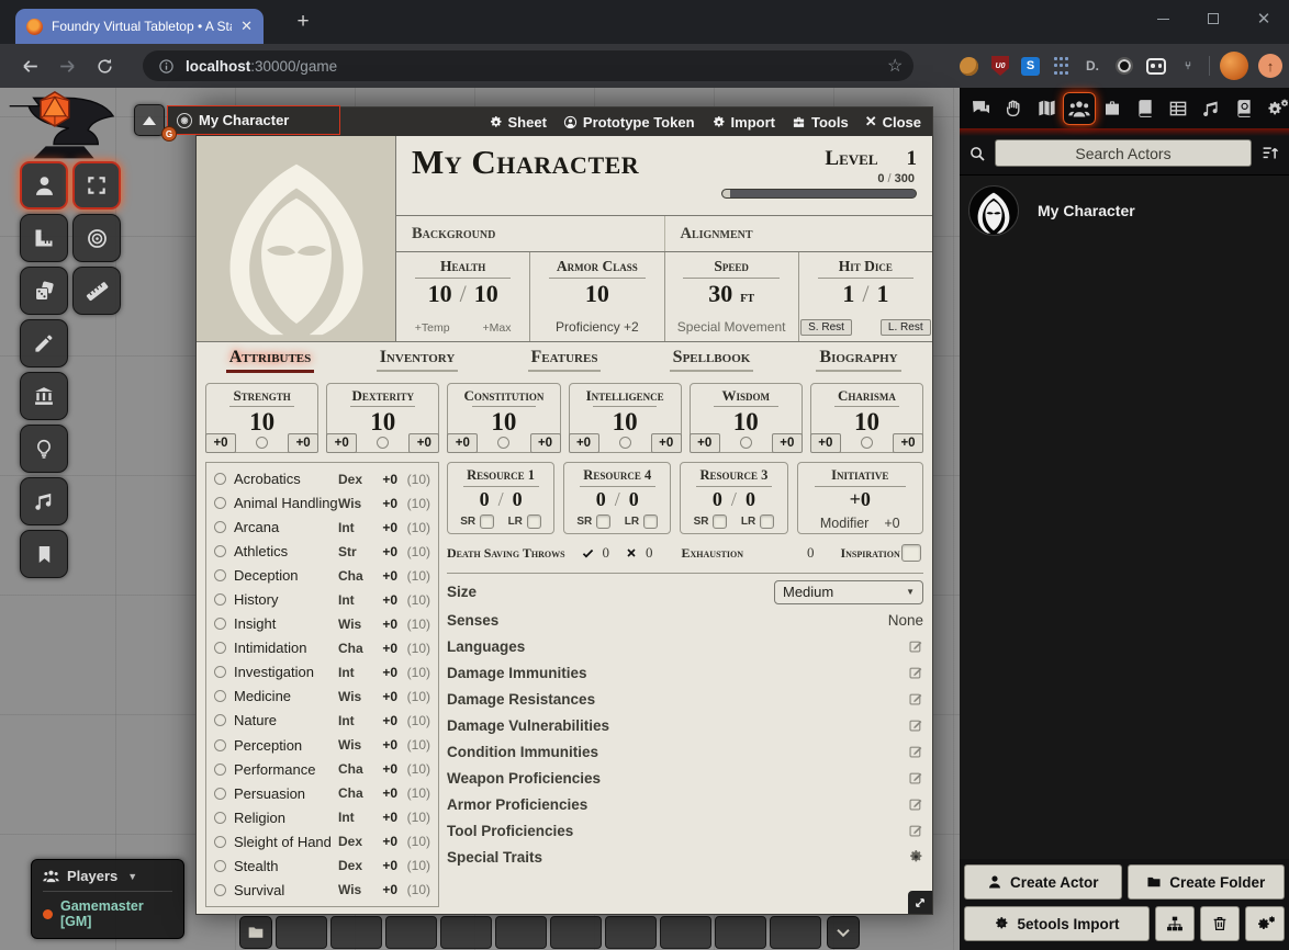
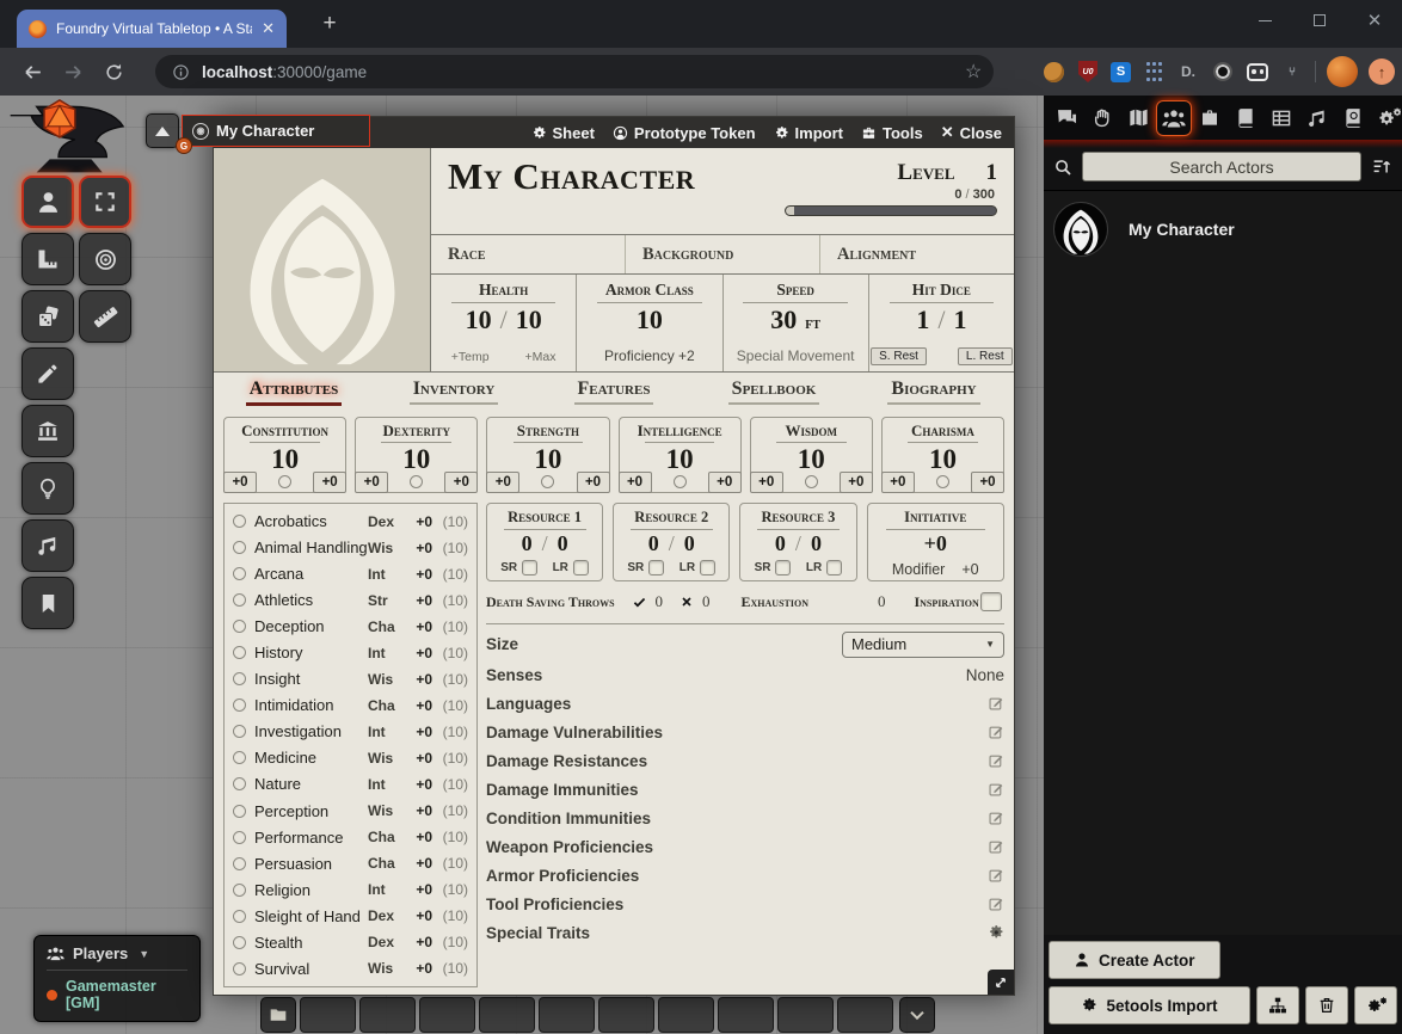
  Foundry Virtual Tabletop • A St
  ✕
  +
  ✕
  localhost:30000/game
  ☆
  S
  D.
  ⑂
  ↑
  Players
  ▼
  Gamemaster [GM]
  ◉
  My Character
  G
  Sheet
  Prototype Token
  Import
  Tools
  ✕
  Close
  My Character
  Level
  1
  0 / 300
+ Race
  Background
  Alignment
  Health
  10
  /
  10
  +Temp
  +Max
  Armor Class
  10
  Proficiency +2
  Speed
  30
  ft
  Special Movement
  Hit Dice
  1
  /
  1
  S. Rest
  L. Rest
  Attributes
  Inventory
  Features
  Spellbook
  Biography
- Strength
+ Constitution
  10
  +0
  +0
  Dexterity
  10
  +0
  +0
- Constitution
+ Strength
  10
  +0
  +0
  Intelligence
  10
  +0
  +0
  Wisdom
  10
  +0
  +0
  Charisma
  10
  +0
  +0
  Acrobatics
  Dex
  +0
  (10)
  Animal Handling
  Wis
  +0
  (10)
  Arcana
  Int
  +0
  (10)
  Athletics
  Str
  +0
  (10)
  Deception
  Cha
  +0
  (10)
  History
  Int
  +0
  (10)
  Insight
  Wis
  +0
  (10)
  Intimidation
  Cha
  +0
  (10)
  Investigation
  Int
  +0
  (10)
  Medicine
  Wis
  +0
  (10)
  Nature
  Int
  +0
  (10)
  Perception
  Wis
  +0
  (10)
  Performance
  Cha
  +0
  (10)
  Persuasion
  Cha
  +0
  (10)
  Religion
  Int
  +0
  (10)
  Sleight of Hand
  Dex
  +0
  (10)
  Stealth
  Dex
  +0
  (10)
  Survival
  Wis
  +0
  (10)
  Resource 1
  0
  /
  0
  SR
  LR
- Resource 4
+ Resource 2
  0
  /
  0
  SR
  LR
  Resource 3
  0
  /
  0
  SR
  LR
  Initiative
  +0
  Modifier
  +0
  Death Saving Throws
  0
  0
  Exhaustion
  0
  Inspiration
  Size
  Medium
  ▼
  Senses
  None
  Languages
- Damage Immunities
+ Damage Vulnerabilities
  Damage Resistances
- Damage Vulnerabilities
+ Damage Immunities
  Condition Immunities
  Weapon Proficiencies
  Armor Proficiencies
  Tool Proficiencies
  Special Traits
  Search Actors
  My Character
  Create Actor
- Create Folder
  5etools Import
